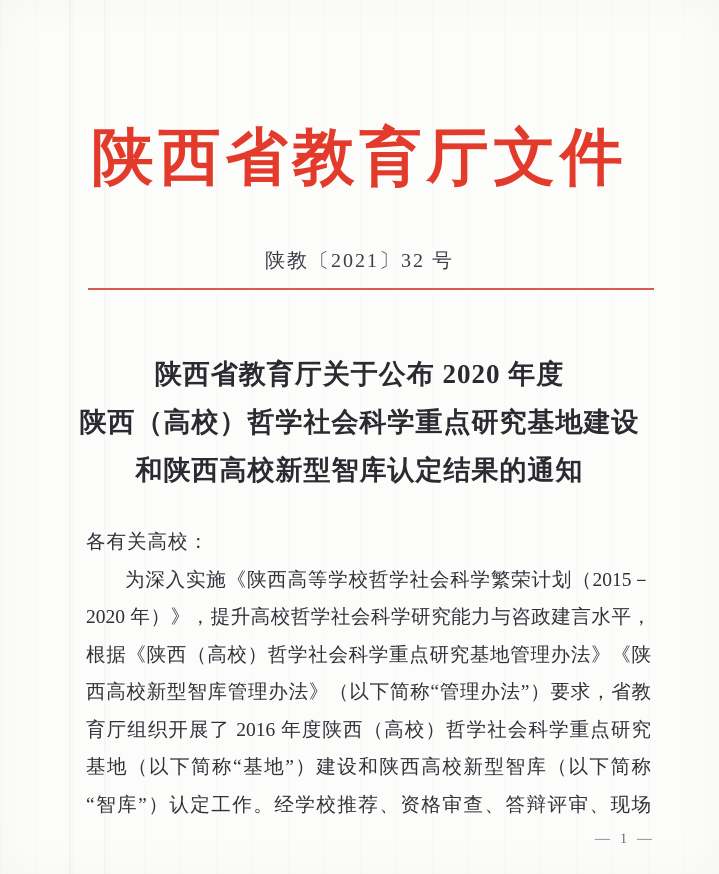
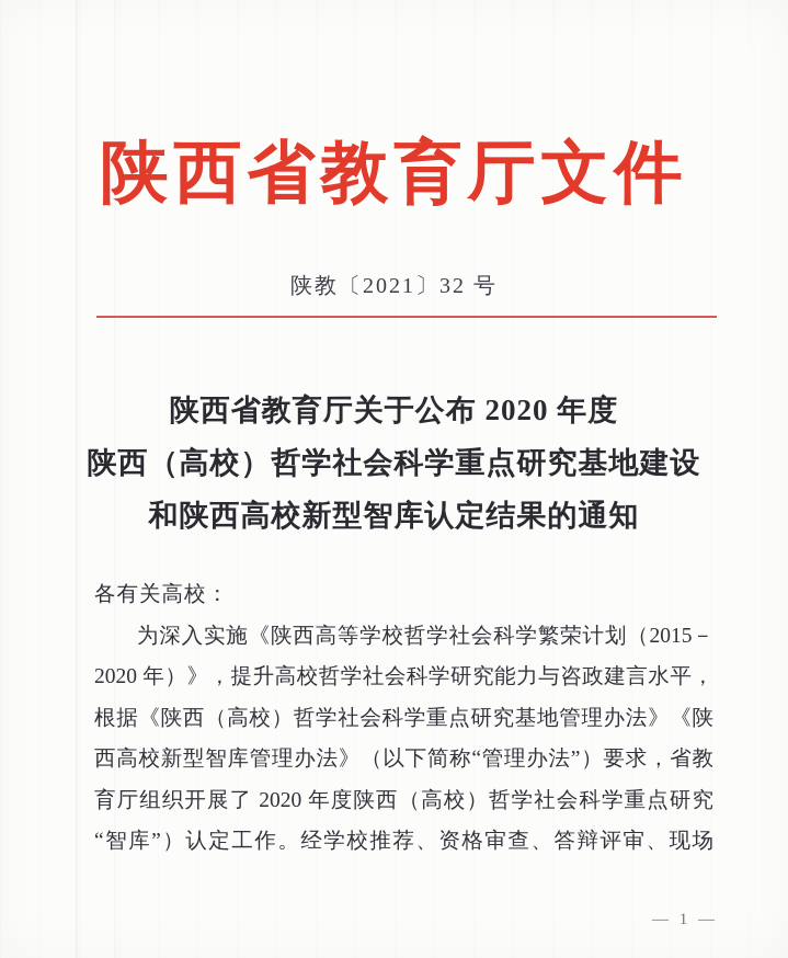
  陕西省教育厅文件
  陕教〔2021〕32 号
  陕西省教育厅关于公布 2020 年度
  陕西（高校）哲学社会科学重点研究基地建设
  和陕西高校新型智库认定结果的通知
  各有关高校：
  为深入实施《陕西高等学校哲学社会科学繁荣计划（2015－
  2020 年）》，提升高校哲学社会科学研究能力与咨政建言水平，
  根据《陕西（高校）哲学社会科学重点研究基地管理办法》《陕
  西高校新型智库管理办法》（以下简称“管理办法”）要求，省教
- 育厅组织开展了 2016 年度陕西（高校）哲学社会科学重点研究
+ 育厅组织开展了 2020 年度陕西（高校）哲学社会科学重点研究
- 基地（以下简称“基地”）建设和陕西高校新型智库（以下简称
  “智库”）认定工作。经学校推荐、资格审查、答辩评审、现场
  — 1 —
